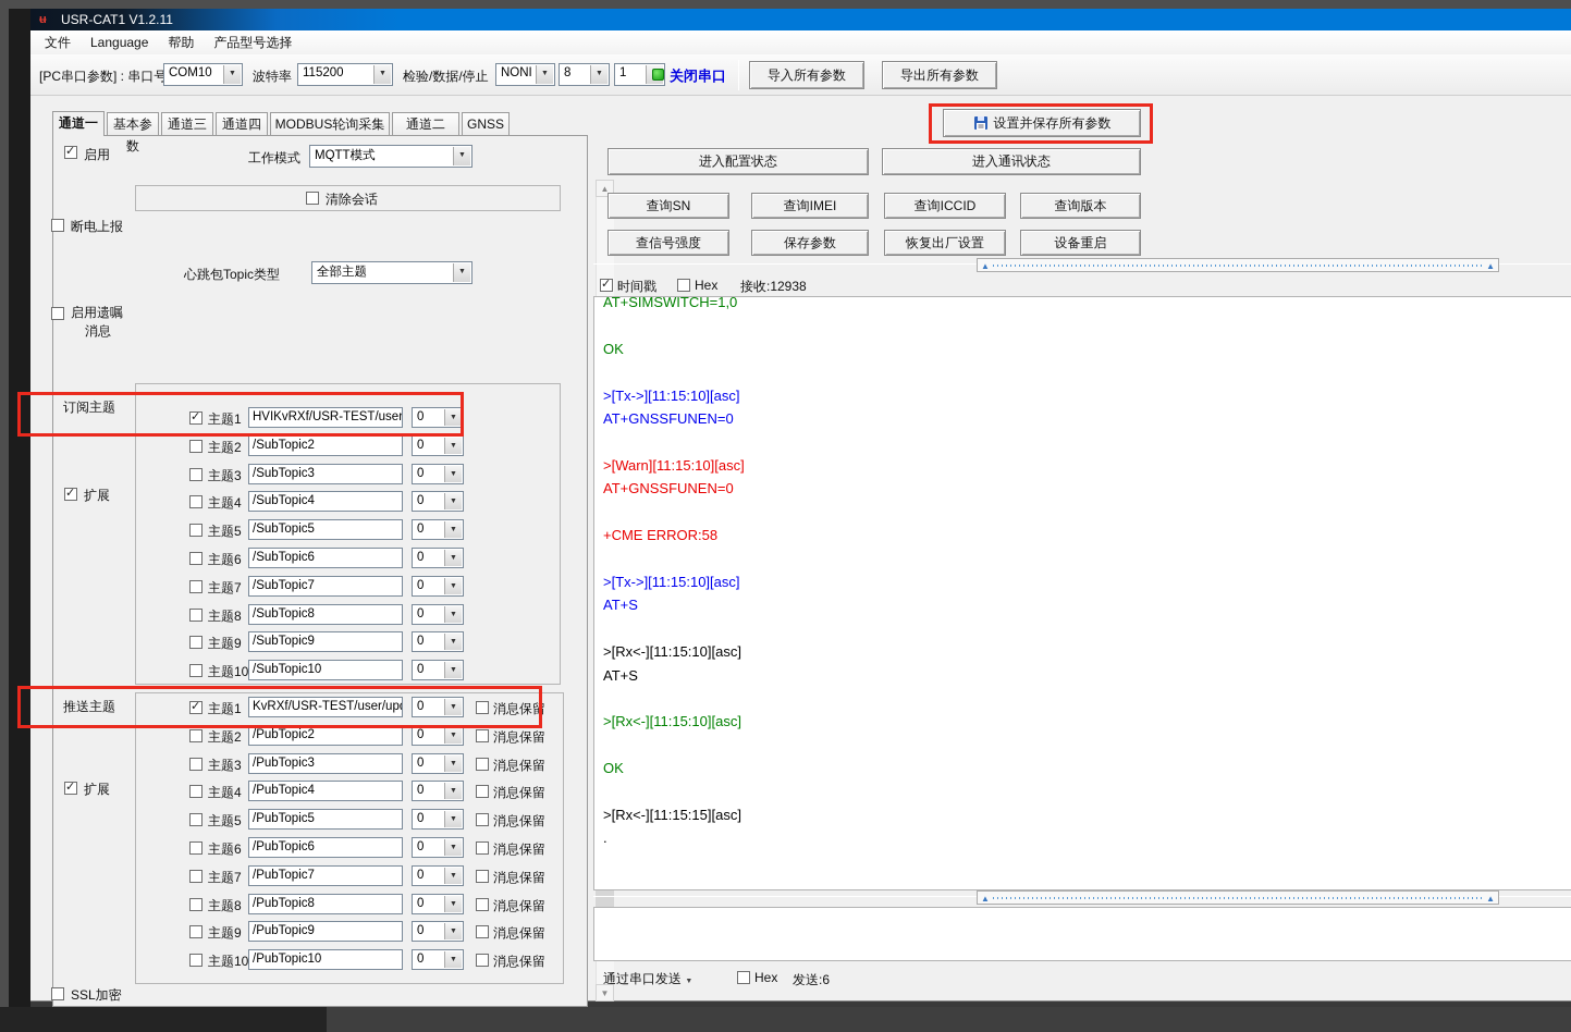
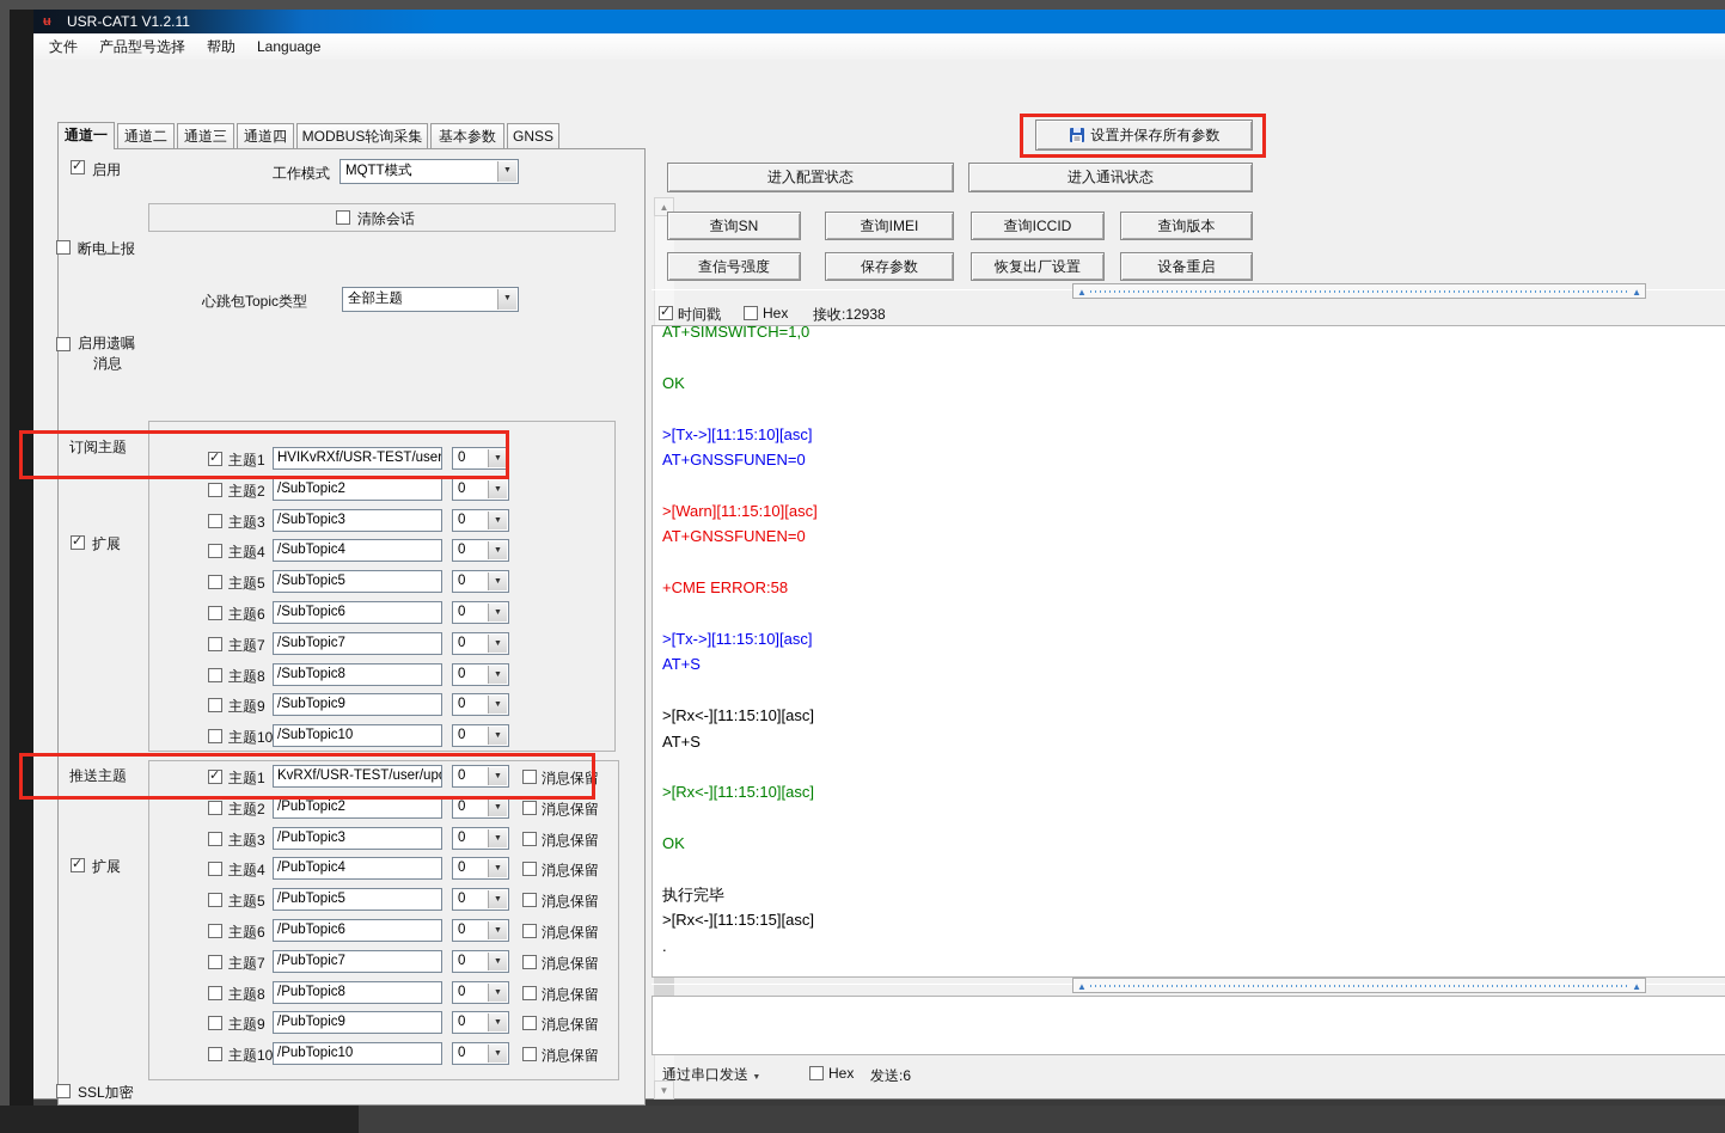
  ʉ
  USR-CAT1 V1.2.11
  文件
- Language
+ 产品型号选择
  帮助
- 产品型号选择
+ Language
- [PC串口参数] : 串口号
- COM10
- 波特率
- 115200
- 检验/数据/停止
- NONI
- 8
- 1
- 关闭串口
- 导入所有参数
- 导出所有参数
  启用
  工作模式
  MQTT模式
  清除会话
  断电上报
  心跳包Topic类型
  全部主题
  启用遗嘱
  消息
  订阅主题
  扩展
  推送主题
  扩展
  SSL加密
  ▲
  ▼
  设置并保存所有参数
  进入配置状态
  进入通讯状态
  查询SN
  查询IMEI
  查询ICCID
  查询版本
  查信号强度
  保存参数
  恢复出厂设置
  设备重启
  ▲
  ▲
  时间戳
  Hex
  接收:12938
  AT+SIMSWITCH=1,0
  OK
  >[Tx->][11:15:10][asc]
  AT+GNSSFUNEN=0
  >[Warn][11:15:10][asc]
  AT+GNSSFUNEN=0
  +CME ERROR:58
  >[Tx->][11:15:10][asc]
  AT+S
  >[Rx<-][11:15:10][asc]
  AT+S
  >[Rx<-][11:15:10][asc]
  OK
+ 执行完毕
  >[Rx<-][11:15:15][asc]
  .
  ▲
  ▲
  通过串口发送
  Hex
  发送:6
  通道一
- 基本参数
+ 通道二
  通道三
  通道四
  MODBUS轮询采集
- 通道二
+ 基本参数
  GNSS
  主题1
  HVIKvRXf/USR-TEST/user
  0
  主题2
  /SubTopic2
  0
  主题3
  /SubTopic3
  0
  主题4
  /SubTopic4
  0
  主题5
  /SubTopic5
  0
  主题6
  /SubTopic6
  0
  主题7
  /SubTopic7
  0
  主题8
  /SubTopic8
  0
  主题9
  /SubTopic9
  0
  主题10
  /SubTopic10
  0
  主题1
  KvRXf/USR-TEST/user/up
  0
  消息保留
  主题2
  /PubTopic2
  0
  消息保留
  主题3
  /PubTopic3
  0
  消息保留
  主题4
  /PubTopic4
  0
  消息保留
  主题5
  /PubTopic5
  0
  消息保留
  主题6
  /PubTopic6
  0
  消息保留
  主题7
  /PubTopic7
  0
  消息保留
  主题8
  /PubTopic8
  0
  消息保留
  主题9
  /PubTopic9
  0
  消息保留
  主题10
  /PubTopic10
  0
  消息保留
